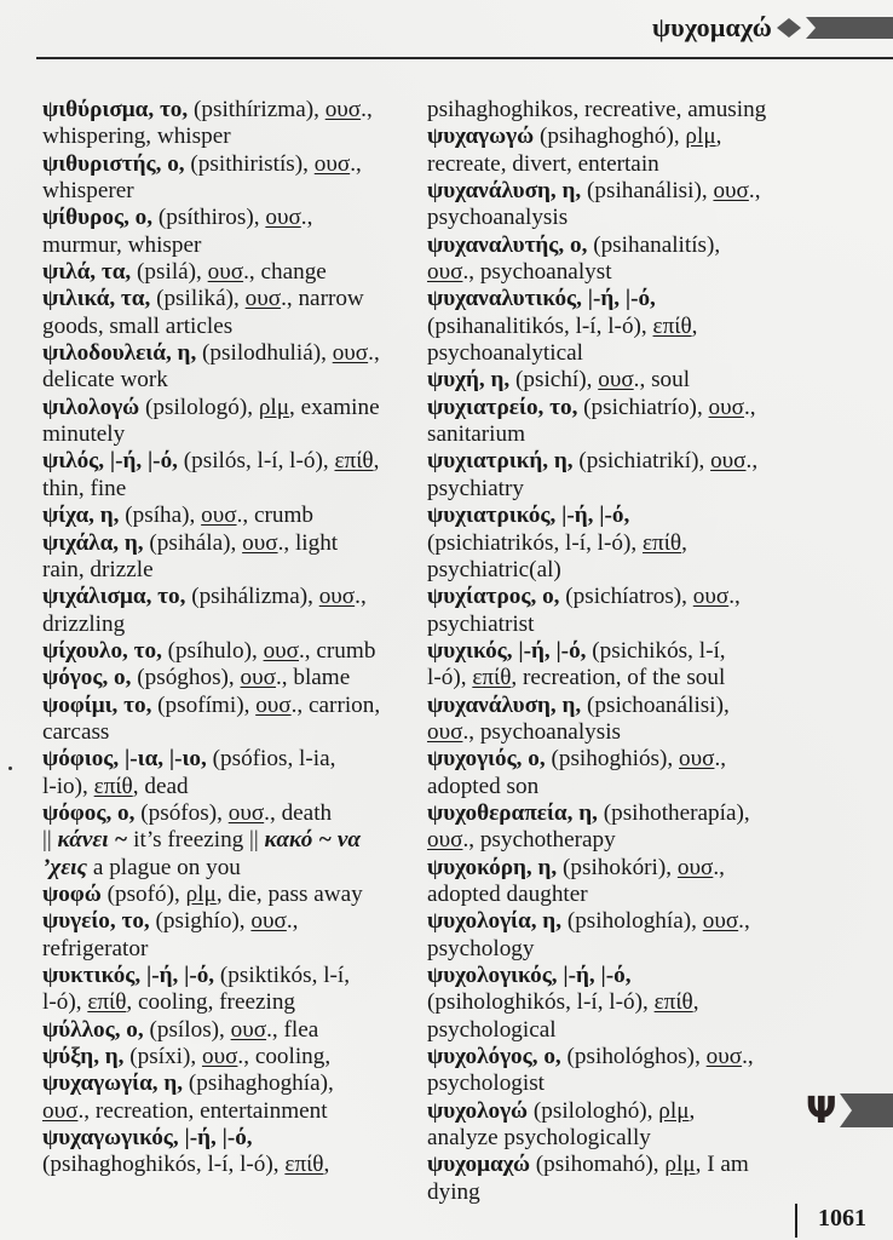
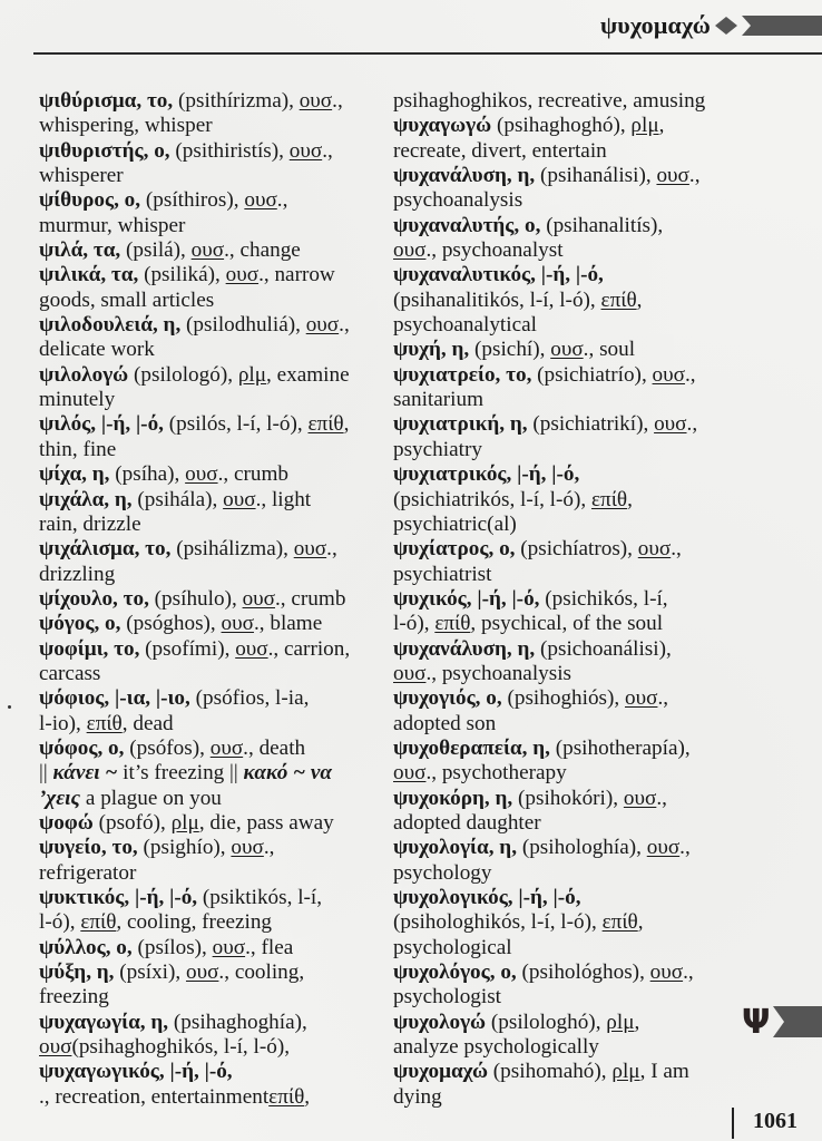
  ψυχομαχώ
  ψιθύρισμα, το, (psithírizma), ουσ.,
  whispering, whisper
  ψιθυριστής, ο, (psithiristís), ουσ.,
  whisperer
  ψίθυρος, ο, (psíthiros), ουσ.,
  murmur, whisper
  ψιλά, τα, (psilá), ουσ., change
  ψιλικά, τα, (psiliká), ουσ., narrow
  goods, small articles
  ψιλοδουλειά, η, (psilodhuliá), ουσ.,
  delicate work
  ψιλολογώ (psilologó), ρlμ, examine
  minutely
  ψιλός, |-ή, |-ό, (psilós, l-í, l-ó), επίθ,
  thin, fine
  ψίχα, η, (psíha), ουσ., crumb
  ψιχάλα, η, (psihála), ουσ., light
  rain, drizzle
  ψιχάλισμα, το, (psihálizma), ουσ.,
  drizzling
  ψίχουλο, το, (psíhulo), ουσ., crumb
  ψόγος, ο, (psóghos), ουσ., blame
  ψοφίμι, το, (psofími), ουσ., carrion,
  carcass
  ψόφιος, |-ια, |-ιο, (psófios, l-ia,
  l-io), επίθ, dead
  ψόφος, ο, (psófos), ουσ., death
  || κάνει ~ it’s freezing || κακό ~ να
  ’χεις a plague on you
  ψοφώ (psofó), ρlμ, die, pass away
  ψυγείο, το, (psighío), ουσ.,
  refrigerator
  ψυκτικός, |-ή, |-ό, (psiktikós, l-í,
  l-ó), επίθ, cooling, freezing
  ψύλλος, ο, (psílos), ουσ., flea
  ψύξη, η, (psíxi), ουσ., cooling,
+ freezing
  ψυχαγωγία, η, (psihaghoghía),
- ουσ., recreation, entertainment
+ ουσ(psihaghoghikós, l-í, l-ó),
  ψυχαγωγικός, |-ή, |-ό,
- (psihaghoghikós, l-í, l-ó), επίθ,
+ ., recreation, entertainmentεπίθ,
  psihaghoghikos, recreative, amusing
  ψυχαγωγώ (psihaghoghó), ρlμ,
  recreate, divert, entertain
  ψυχανάλυση, η, (psihanálisi), ουσ.,
  psychoanalysis
  ψυχαναλυτής, ο, (psihanalitís),
  ουσ., psychoanalyst
  ψυχαναλυτικός, |-ή, |-ό,
  (psihanalitikós, l-í, l-ó), επίθ,
  psychoanalytical
  ψυχή, η, (psichí), ουσ., soul
  ψυχιατρείο, το, (psichiatrío), ουσ.,
  sanitarium
  ψυχιατρική, η, (psichiatrikí), ουσ.,
  psychiatry
  ψυχιατρικός, |-ή, |-ό,
  (psichiatrikós, l-í, l-ó), επίθ,
  psychiatric(al)
  ψυχίατρος, ο, (psichíatros), ουσ.,
  psychiatrist
  ψυχικός, |-ή, |-ό, (psichikós, l-í,
- l-ó), επίθ, recreation, of the soul
+ l-ó), επίθ, psychical, of the soul
  ψυχανάλυση, η, (psichoanálisi),
  ουσ., psychoanalysis
  ψυχογιός, ο, (psihoghiós), ουσ.,
  adopted son
  ψυχοθεραπεία, η, (psihotherapía),
  ουσ., psychotherapy
  ψυχοκόρη, η, (psihokóri), ουσ.,
  adopted daughter
  ψυχολογία, η, (psihologhía), ουσ.,
  psychology
  ψυχολογικός, |-ή, |-ό,
  (psihologhikós, l-í, l-ó), επίθ,
  psychological
  ψυχολόγος, ο, (psihológhos), ουσ.,
  psychologist
  ψυχολογώ (psilologhó), ρlμ,
  analyze psychologically
  ψυχομαχώ (psihomahó), ρlμ, I am
  dying
  Ψ
  1061
